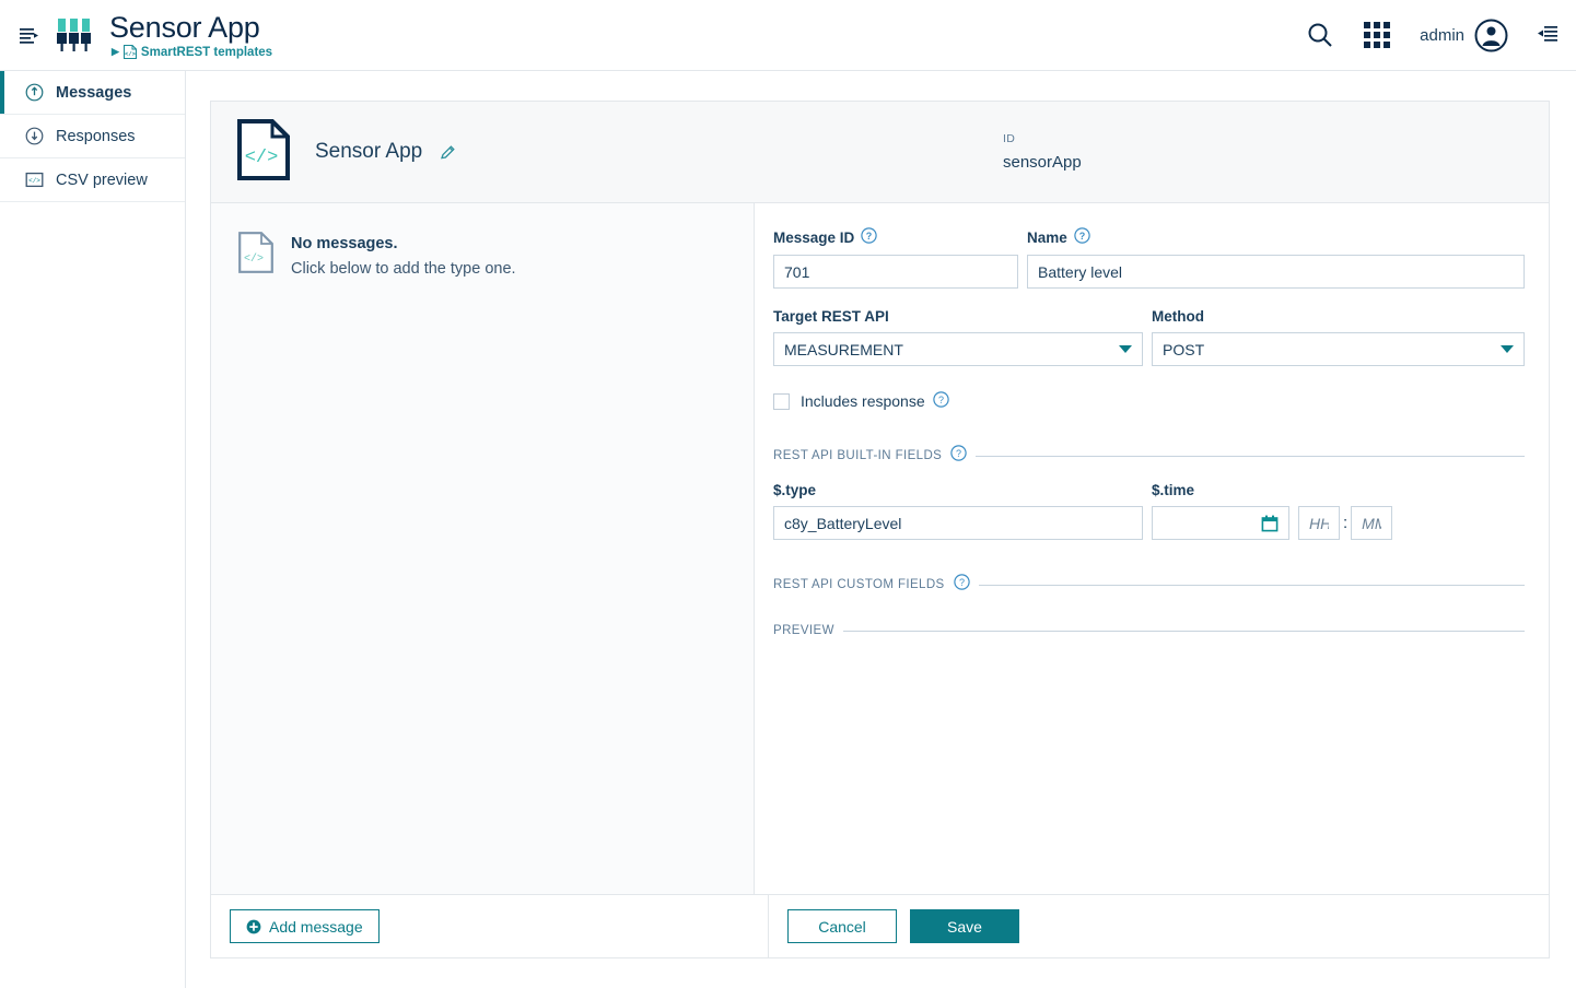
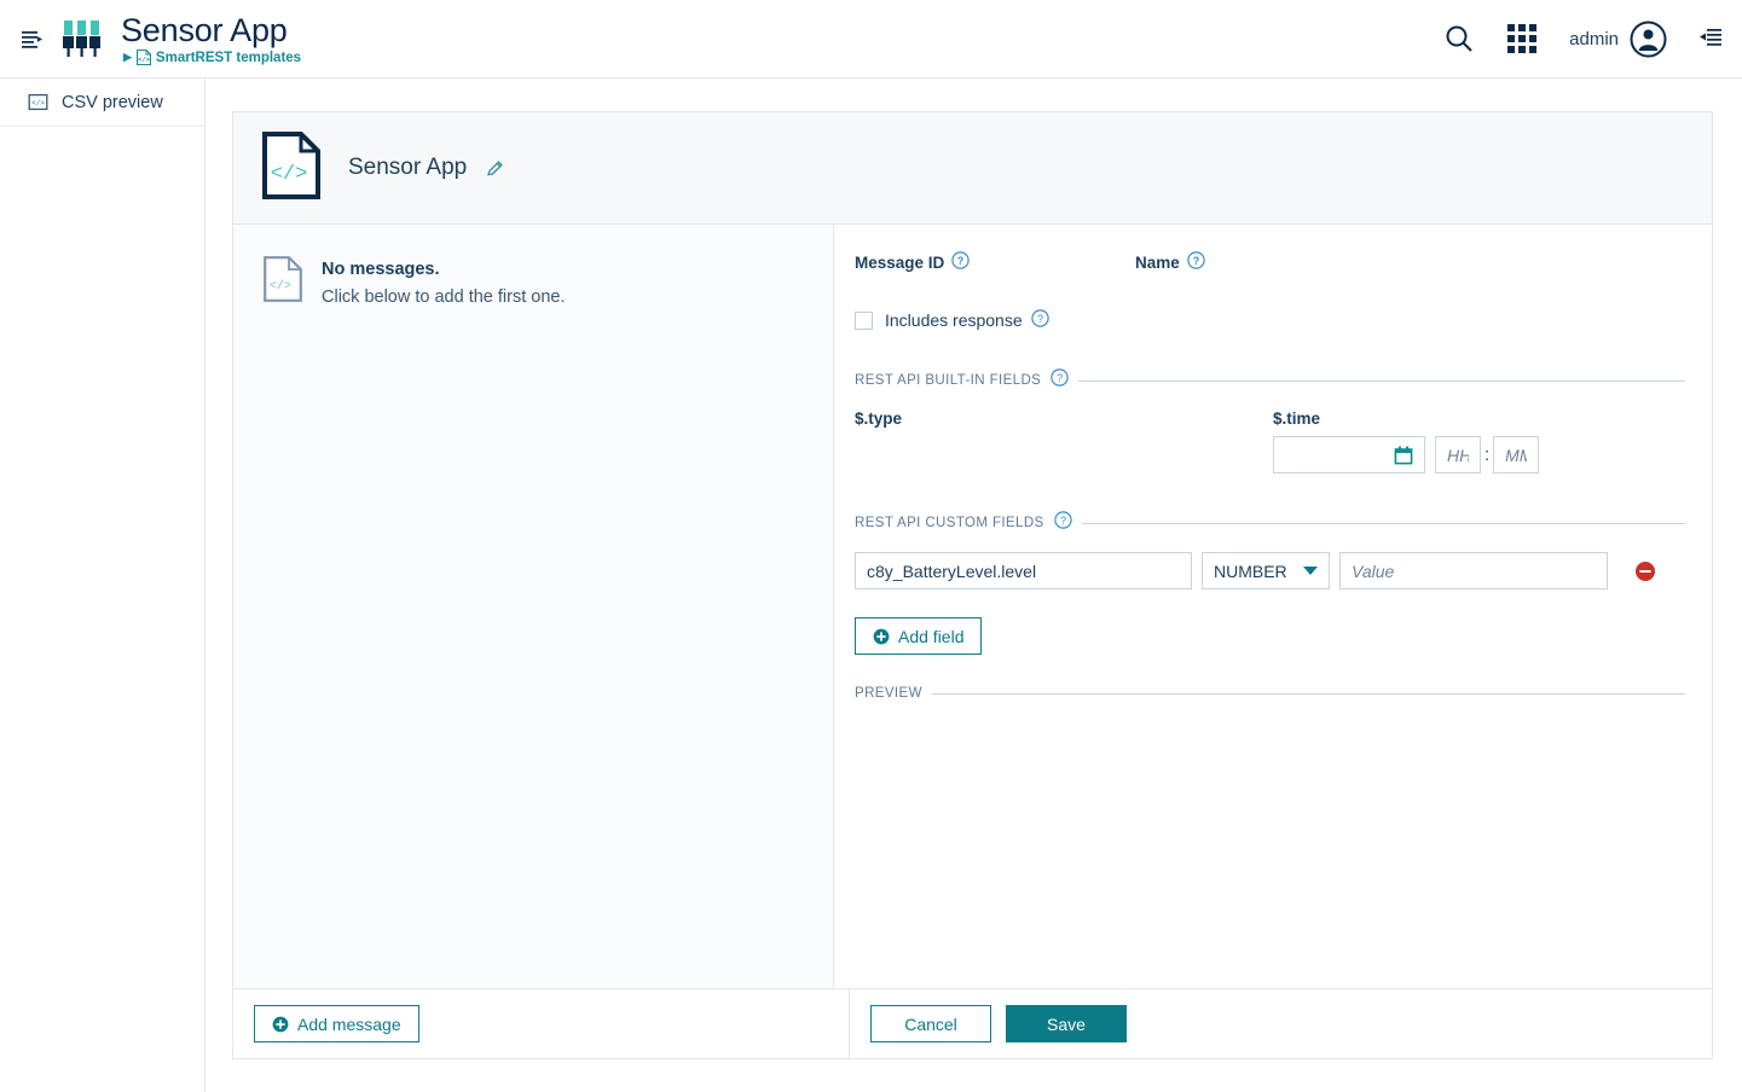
  Sensor App
  ▶
  SmartREST templates
  admin
- Messages
- Responses
  CSV preview
  </>
  Sensor App
- ID
- sensorApp
  </>
  No messages.
- Click below to add the type one.
+ Click below to add the first one.
  Message ID
  ?
- 701
  Name
  ?
- Battery level
- Target REST API
- MEASUREMENT
- Method
- POST
  Includes response
  ?
  REST API BUILT-IN FIELDS
  ?
  $.type
- c8y_BatteryLevel
  $.time
  HH
  :
  MM
  REST API CUSTOM FIELDS
  ?
+ c8y_BatteryLevel.level
+ NUMBER
+ Value
+ Add field
  PREVIEW
  Add message
  Cancel
  Save
